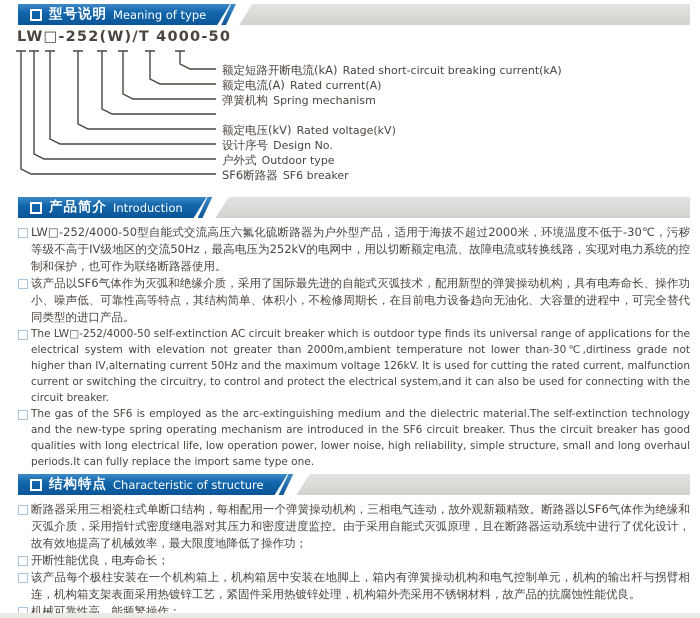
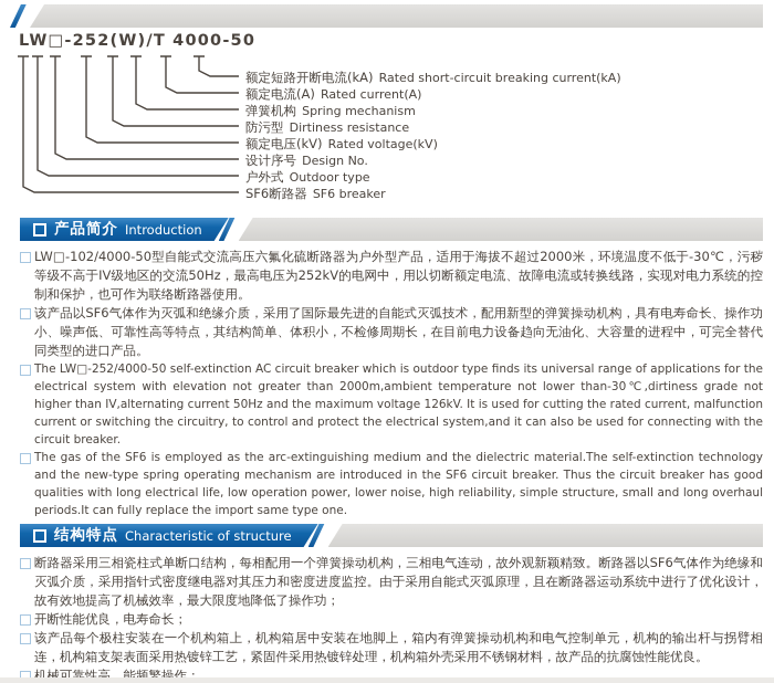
- 型号说明
- Meaning of type
  LW□-252(W)/T 4000-50
  额定短路开断电流(kA) Rated short-circuit breaking current(kA)
  额定电流(A) Rated current(A)
  弹簧机构 Spring mechanism
+ 防污型 Dirtiness resistance
  额定电压(kV) Rated voltage(kV)
  设计序号 Design No.
  户外式 Outdoor type
  SF6断路器 SF6 breaker
  产品简介
  Introduction
- LW□-252/4000-50型自能式交流高压六氟化硫断路器为户外型产品，适用于海拔不超过2000米，环境温度不低于-30℃，污秽等级不高于IV级地区的交流50Hz，最高电压为252kV的电网中，用以切断额定电流、故障电流或转换线路，实现对电力系统的控制和保护，也可作为联络断路器使用。
+ LW□-102/4000-50型自能式交流高压六氟化硫断路器为户外型产品，适用于海拔不超过2000米，环境温度不低于-30℃，污秽等级不高于IV级地区的交流50Hz，最高电压为252kV的电网中，用以切断额定电流、故障电流或转换线路，实现对电力系统的控制和保护，也可作为联络断路器使用。
  该产品以SF6气体作为灭弧和绝缘介质，采用了国际最先进的自能式灭弧技术，配用新型的弹簧操动机构，具有电寿命长、操作功小、噪声低、可靠性高等特点，其结构简单、体积小，不检修周期长，在目前电力设备趋向无油化、大容量的进程中，可完全替代同类型的进口产品。
  The LW□-252/4000-50 self-extinction AC circuit breaker which is outdoor type finds its universal range of applications for the electrical system with elevation not greater than 2000m,ambient temperature not lower than-30℃,dirtiness grade not higher than IV,alternating current 50Hz and the maximum voltage 126kV. It is used for cutting the rated current, malfunction current or switching the circuitry, to control and protect the electrical system,and it can also be used for connecting with the circuit breaker.
  The gas of the SF6 is employed as the arc-extinguishing medium and the dielectric material.The self-extinction technology and the new-type spring operating mechanism are introduced in the SF6 circuit breaker. Thus the circuit breaker has good qualities with long electrical life, low operation power, lower noise, high reliability, simple structure, small and long overhaul periods.It can fully replace the import same type one.
  结构特点
  Characteristic of structure
  断路器采用三相瓷柱式单断口结构，每相配用一个弹簧操动机构，三相电气连动，故外观新颖精致。断路器以SF6气体作为绝缘和灭弧介质，采用指针式密度继电器对其压力和密度进度监控。由于采用自能式灭弧原理，且在断路器运动系统中进行了优化设计，故有效地提高了机械效率，最大限度地降低了操作功；
  开断性能优良，电寿命长；
  该产品每个极柱安装在一个机构箱上，机构箱居中安装在地脚上，箱内有弹簧操动机构和电气控制单元，机构的输出杆与拐臂相连，机构箱支架表面采用热镀锌工艺，紧固件采用热镀锌处理，机构箱外壳采用不锈钢材料，故产品的抗腐蚀性能优良。
  机械可靠性高，能频繁操作；
